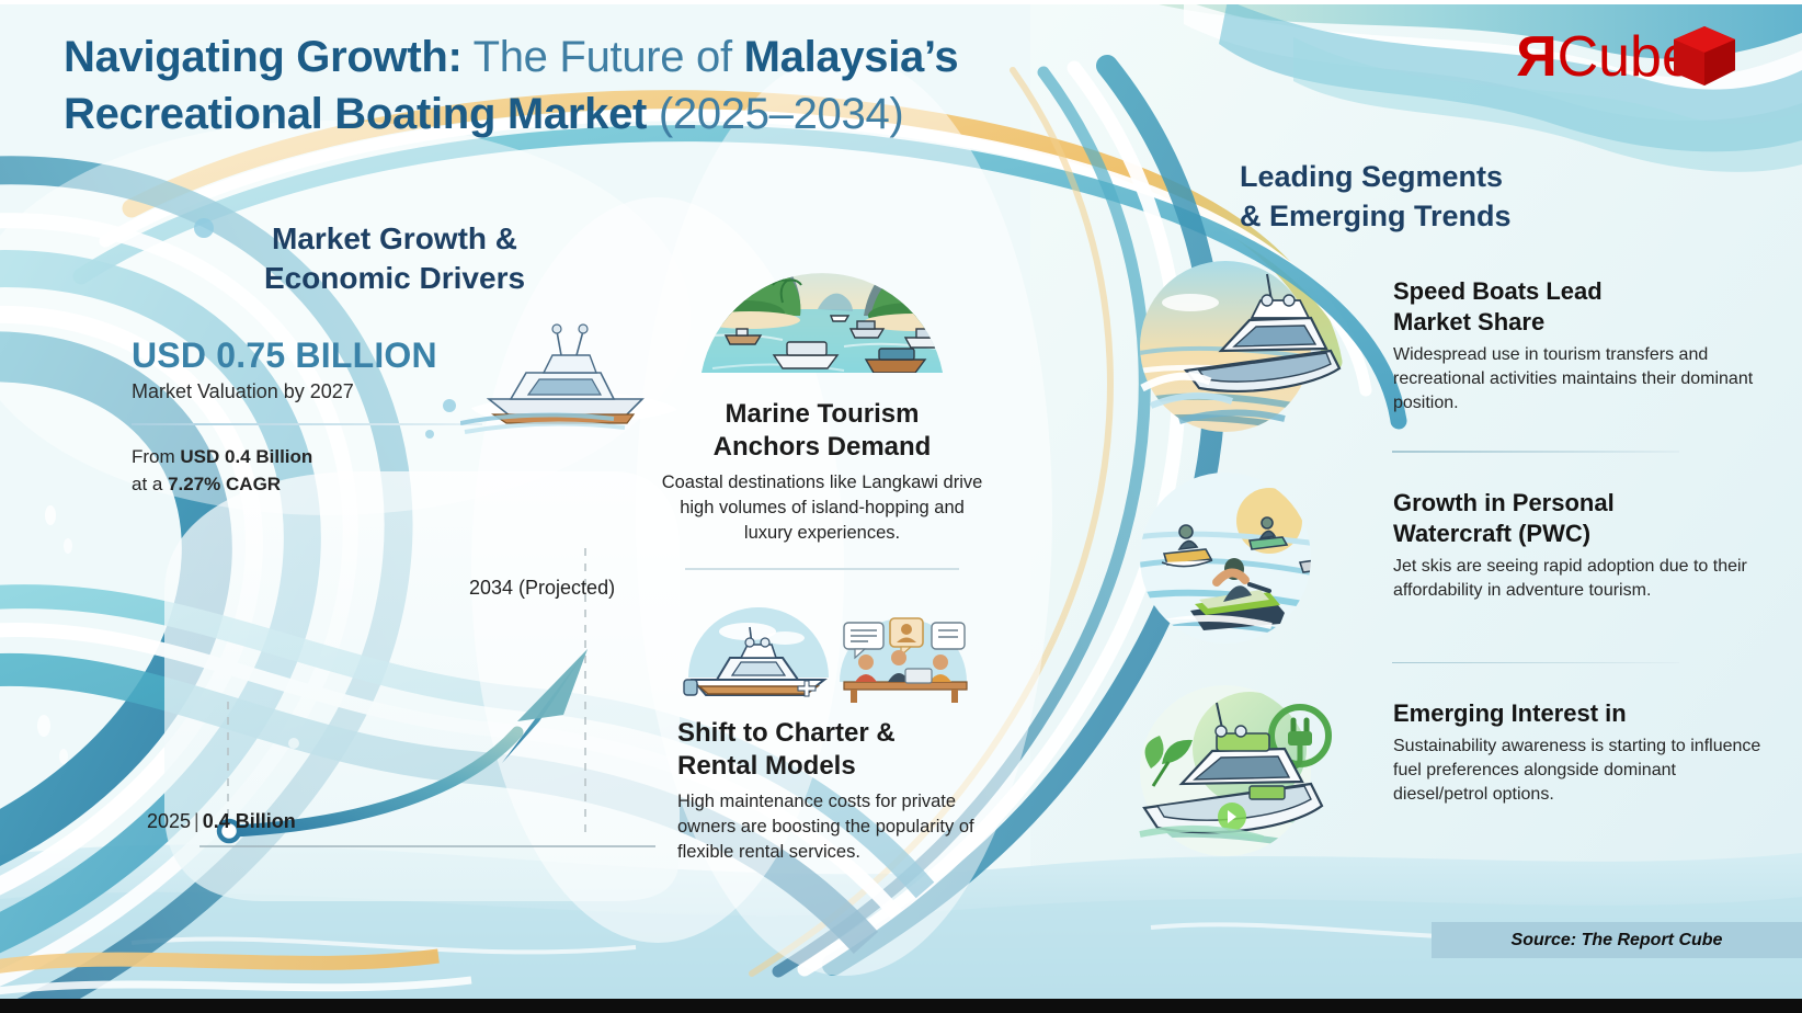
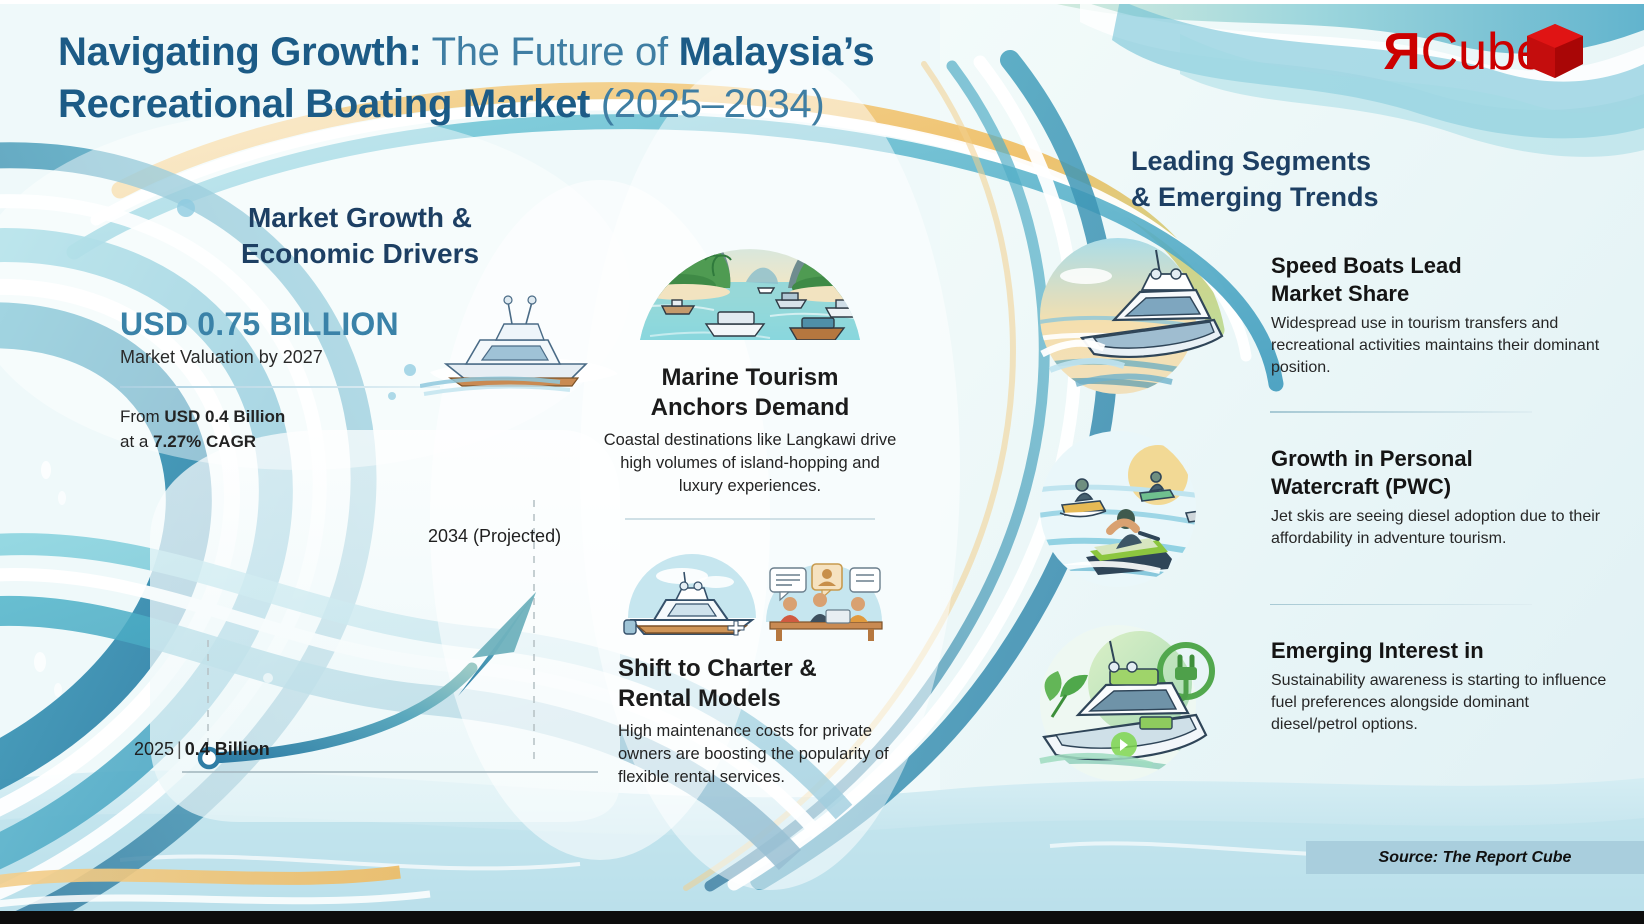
  Navigating Growth: The Future of Malaysia’s
  Recreational Boating Market (2025–2034)
  Market Growth &
  Economic Drivers
  USD 0.75 BILLION
  Market Valuation by 2027
  From USD 0.4 Billion
  at a 7.27% CAGR
  2034 (Projected)
  2025 | 0.4 Billion
  Marine Tourism
  Anchors Demand
  Coastal destinations like Langkawi drive high volumes of island-hopping and luxury experiences.
  Shift to Charter &
  Rental Models
  High maintenance costs for private owners are boosting the popularity of flexible rental services.
  Leading Segments
  & Emerging Trends
  Speed Boats Lead
  Market Share
  Widespread use in tourism transfers and recreational activities maintains their dominant position.
  Growth in Personal
  Watercraft (PWC)
- Jet skis are seeing rapid adoption due to their affordability in adventure tourism.
+ Jet skis are seeing diesel adoption due to their affordability in adventure tourism.
  Emerging Interest in
  Sustainability awareness is starting to influence fuel preferences alongside dominant diesel/petrol options.
  Source: The Report Cube
